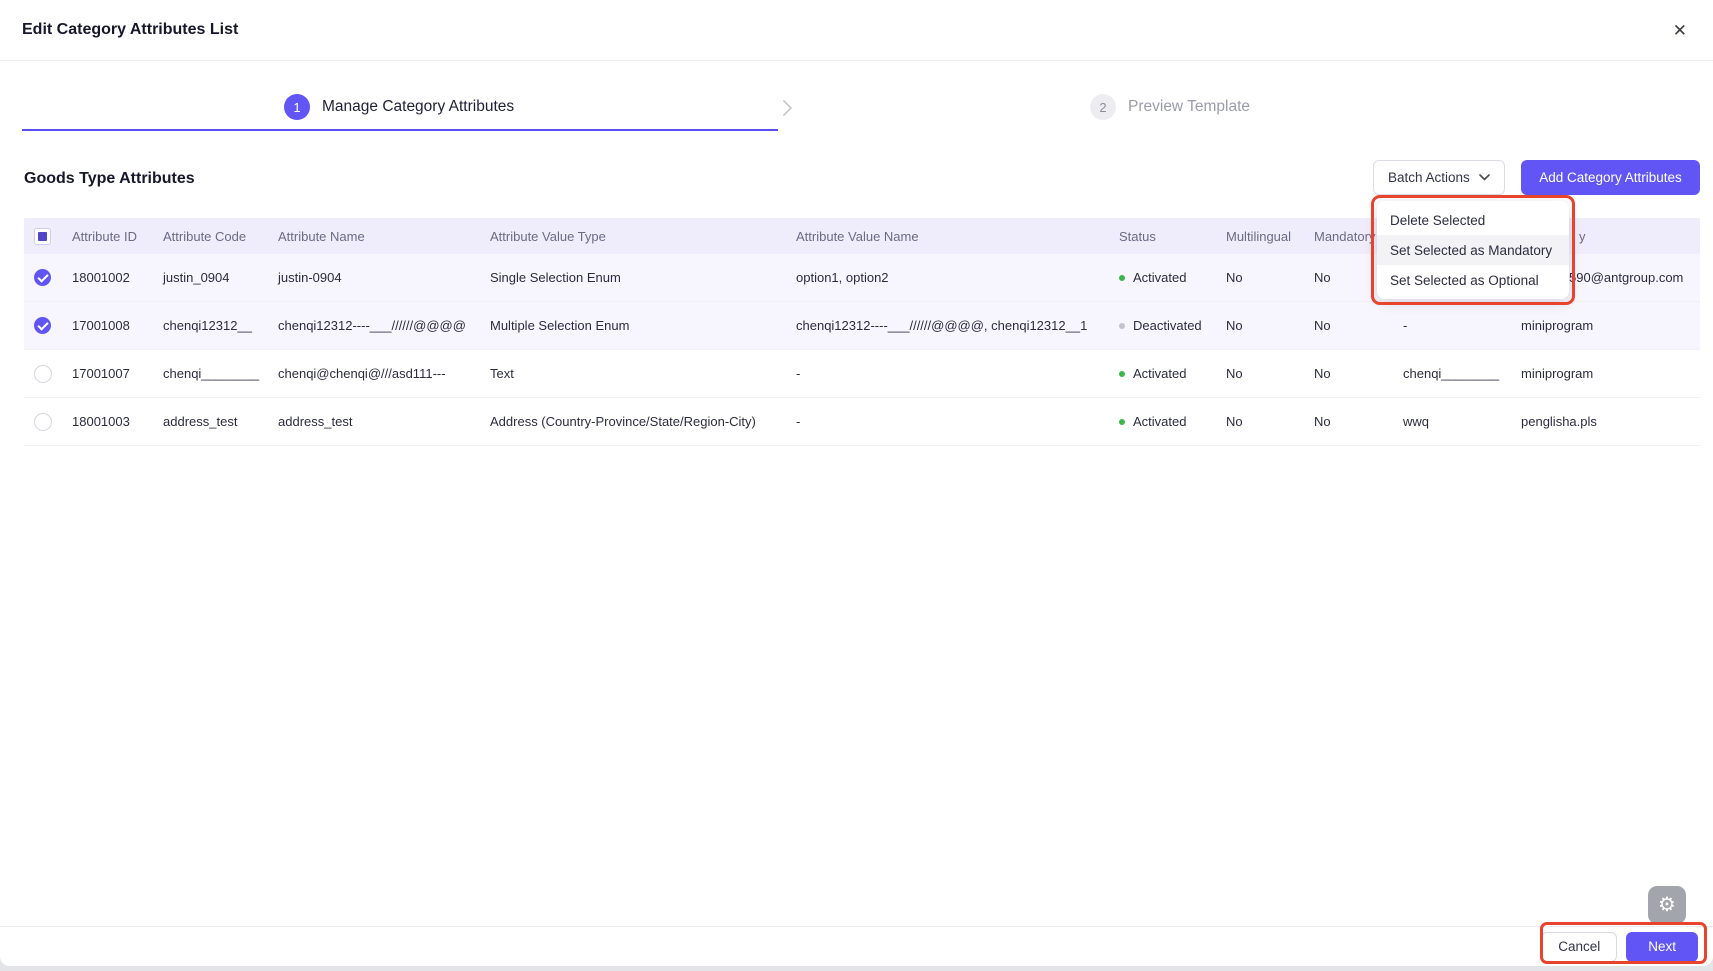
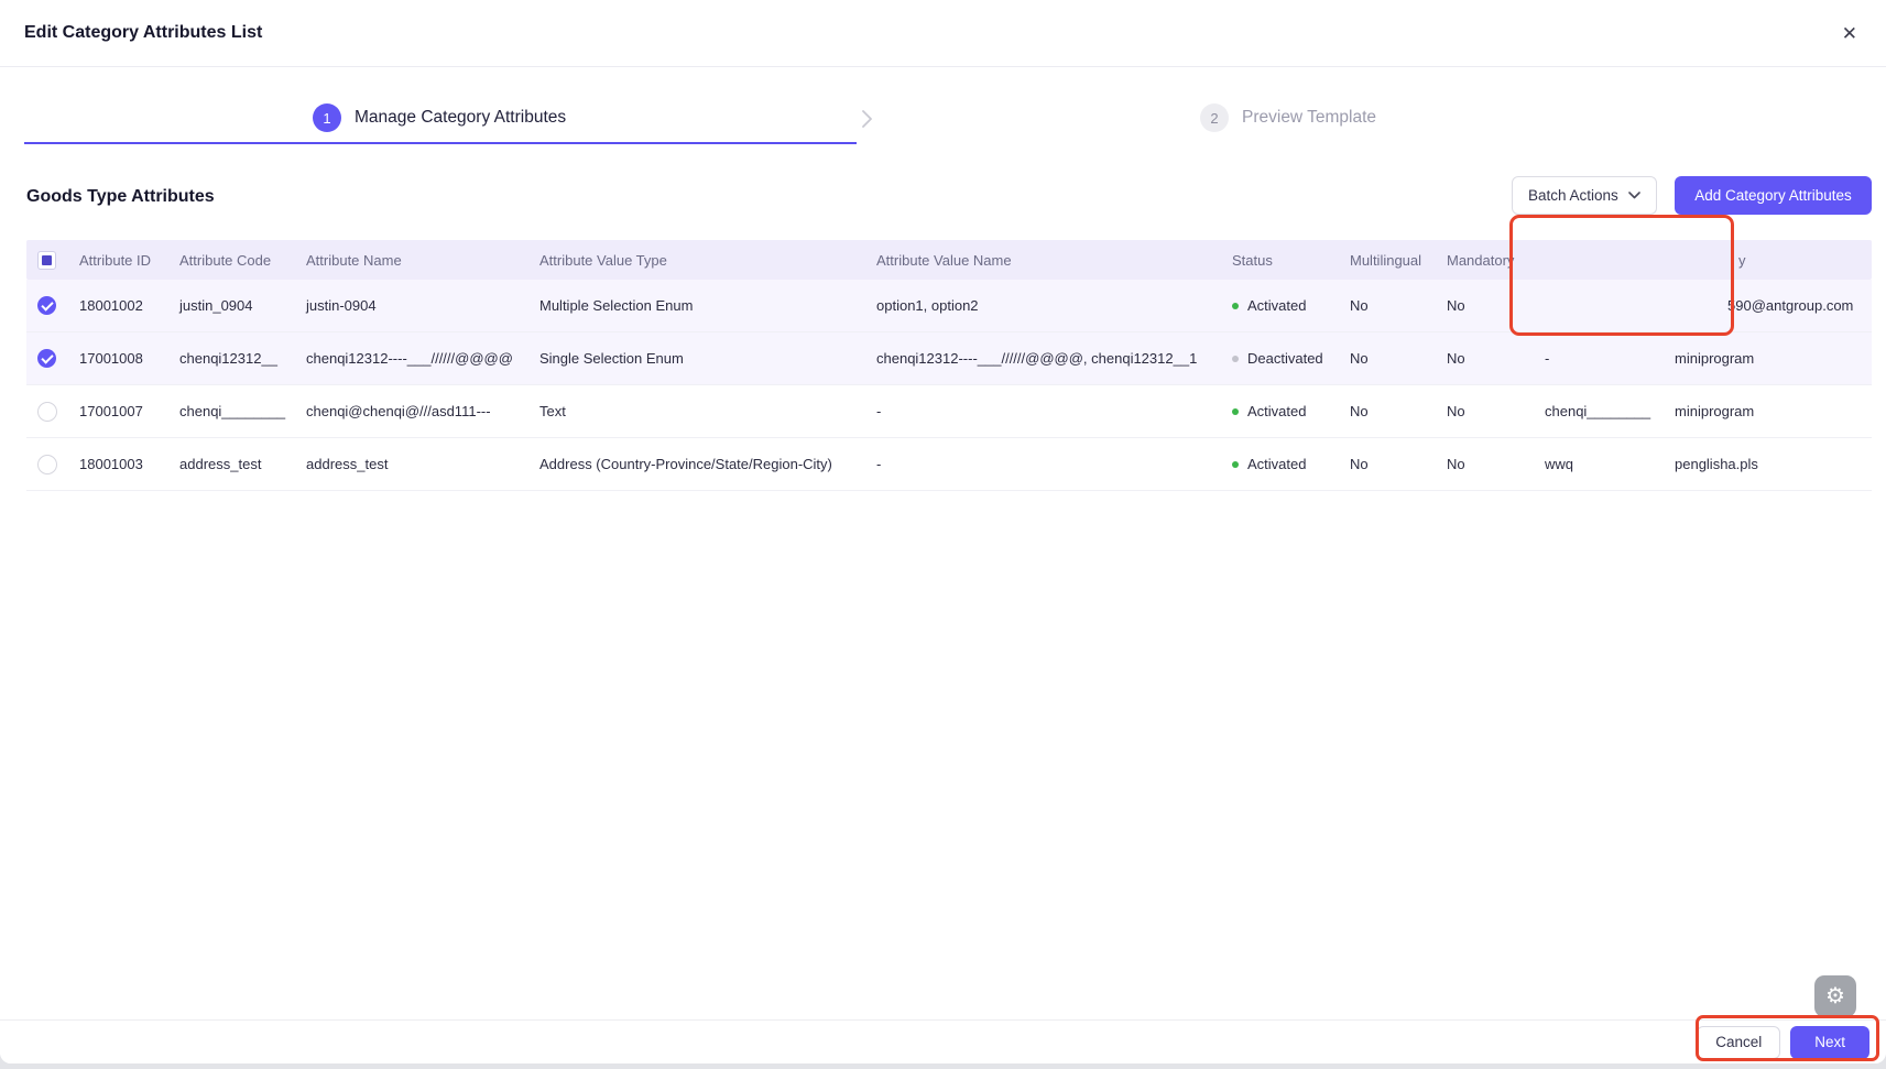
  Edit Category Attributes List
  ✕
  1
  Manage Category Attributes
  2
  Preview Template
  Goods Type Attributes
  Batch Actions
  Add Category Attributes
  Attribute ID
  Attribute Code
  Attribute Name
  Attribute Value Type
  Attribute Value Name
  Status
  Multilingual
  Mandatory
  y
  18001002
  justin_0904
  justin-0904
- Single Selection Enum
+ Multiple Selection Enum
  option1, option2
  Activated
  No
  No
  590@antgroup.com
  17001008
  chenqi12312__
  chenqi12312----___//////@@@@
- Multiple Selection Enum
+ Single Selection Enum
  chenqi12312----___//////@@@@, chenqi12312__1
  Deactivated
  No
  No
  -
  miniprogram
  17001007
  chenqi________
  chenqi@chenqi@///asd111---
  Text
  -
  Activated
  No
  No
  chenqi________
  miniprogram
  18001003
  address_test
  address_test
  Address (Country-Province/State/Region-City)
  -
  Activated
  No
  No
  wwq
  penglisha.pls
- Delete Selected
- Set Selected as Mandatory
- Set Selected as Optional
  ⚙
  Cancel
  Next
